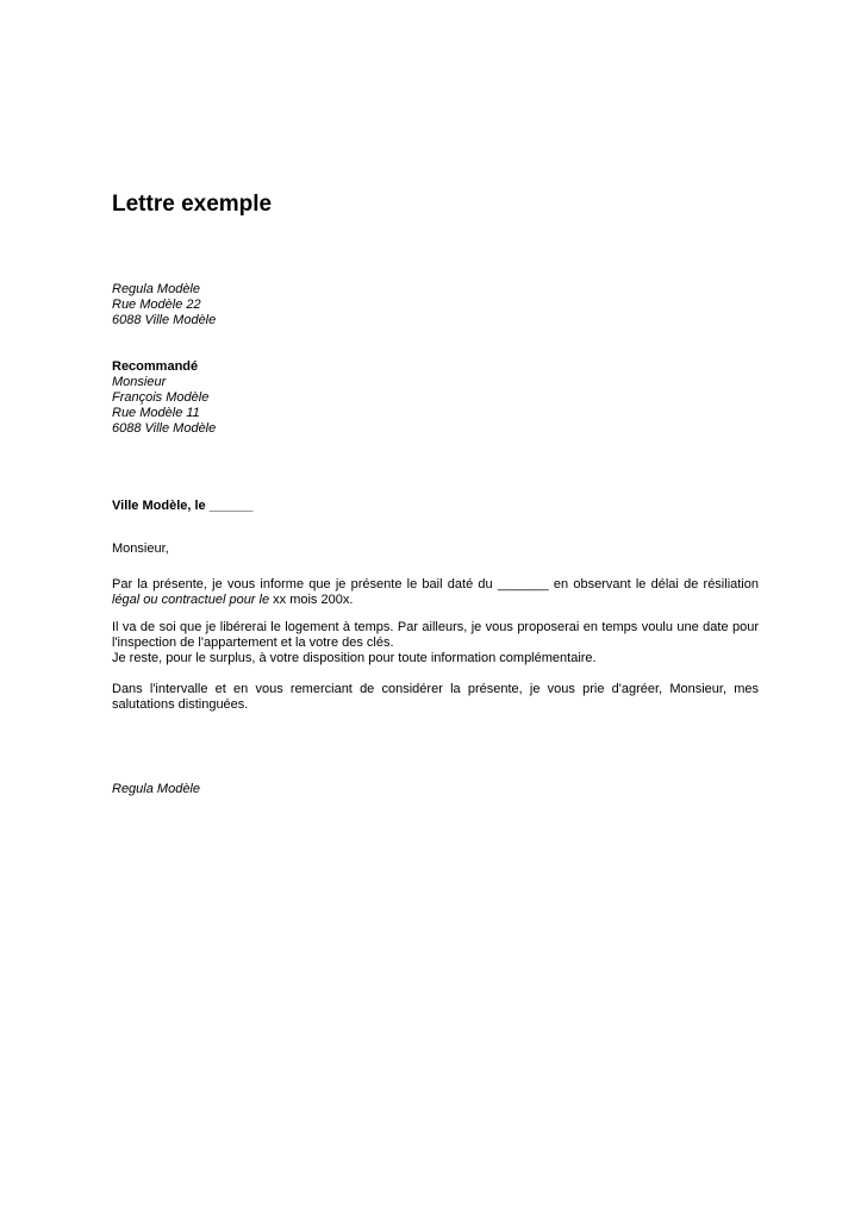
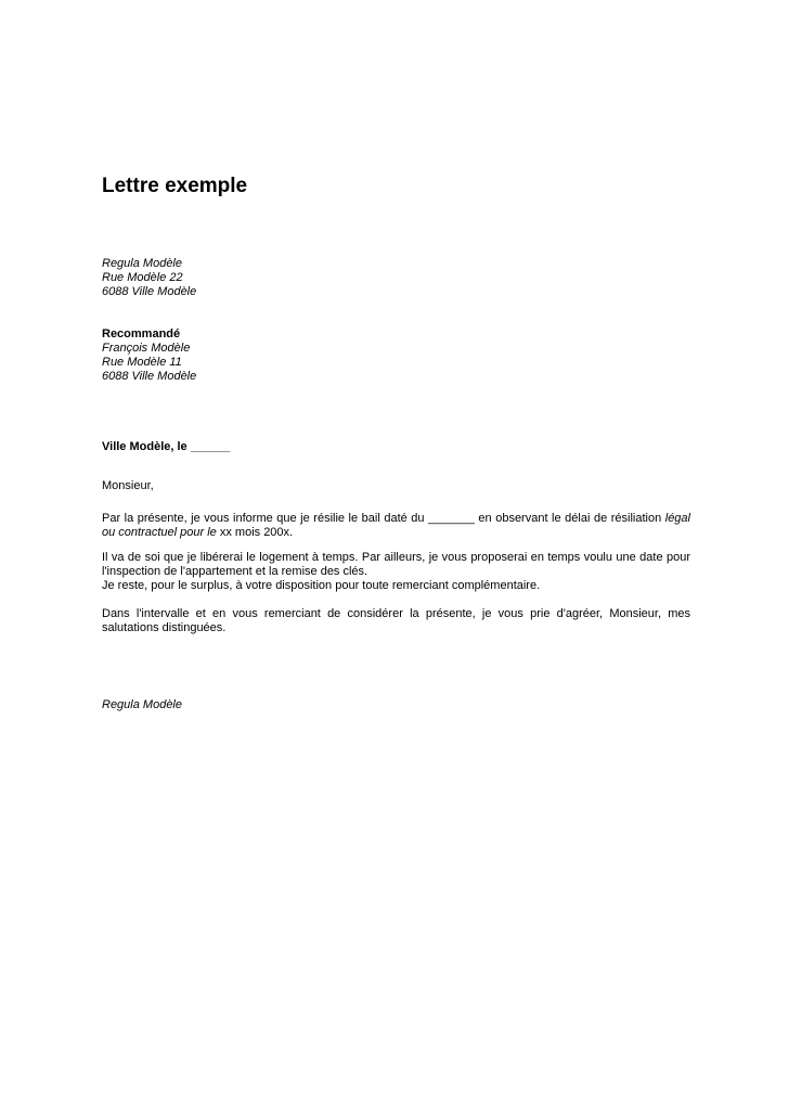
  Lettre exemple
  Regula Modèle
  Rue Modèle 22
  6088 Ville Modèle
  Recommandé
- Monsieur
  François Modèle
  Rue Modèle 11
  6088 Ville Modèle
  Ville Modèle, le ______
  Monsieur,
- Par la présente, je vous informe que je présente le bail daté du _______ en observant le délai de résiliation légal ou contractuel pour le xx mois 200x.
+ Par la présente, je vous informe que je résilie le bail daté du _______ en observant le délai de résiliation légal ou contractuel pour le xx mois 200x.
- Il va de soi que je libérerai le logement à temps. Par ailleurs, je vous proposerai en temps voulu une date pour l'inspection de l'appartement et la votre des clés.
+ Il va de soi que je libérerai le logement à temps. Par ailleurs, je vous proposerai en temps voulu une date pour l'inspection de l'appartement et la remise des clés.
- Je reste, pour le surplus, à votre disposition pour toute information complémentaire.
+ Je reste, pour le surplus, à votre disposition pour toute remerciant complémentaire.
  Dans l'intervalle et en vous remerciant de considérer la présente, je vous prie d'agréer, Monsieur, mes salutations distinguées.
  Regula Modèle
